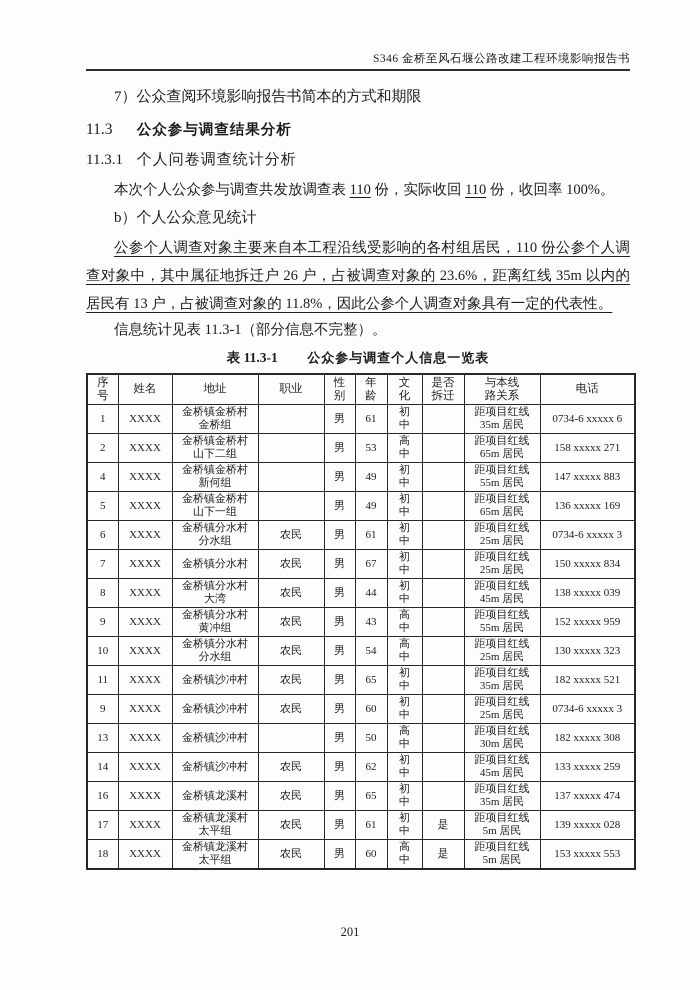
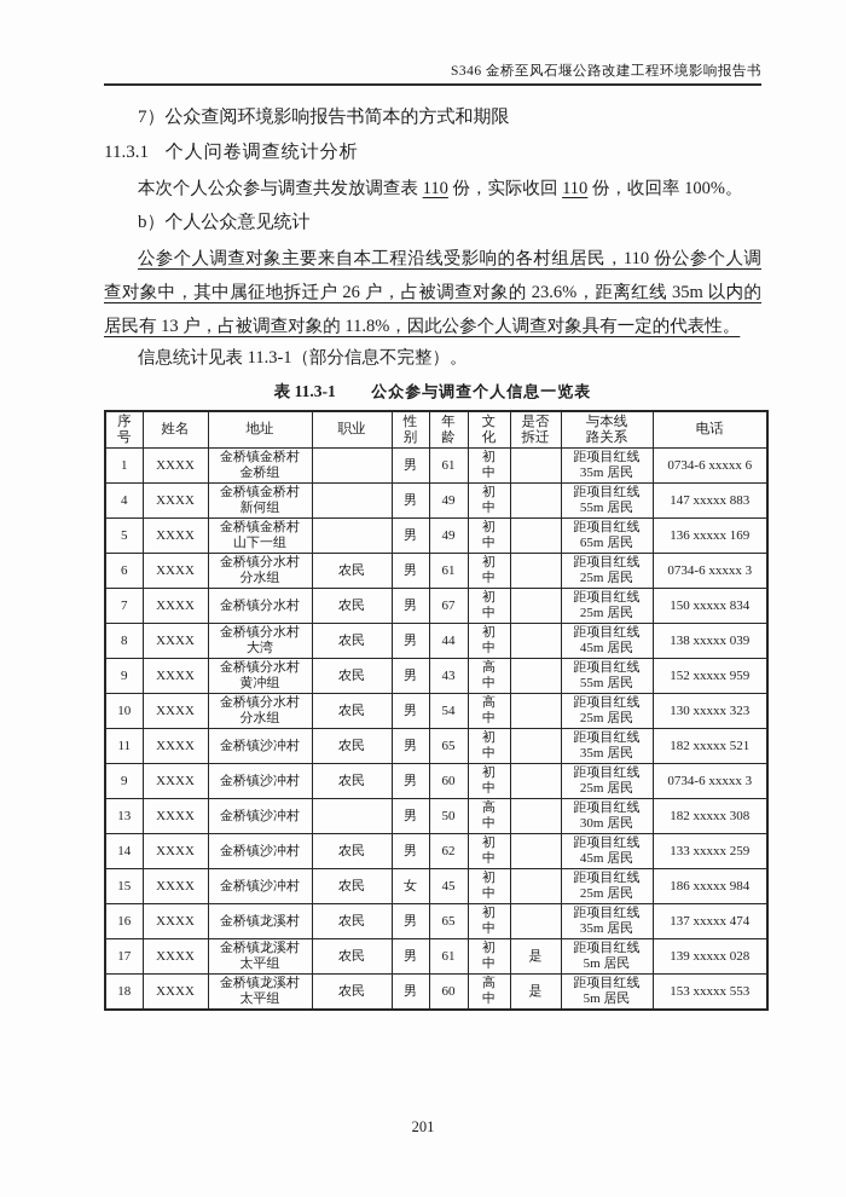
  S346 金桥至风石堰公路改建工程环境影响报告书
  7）公众查阅环境影响报告书简本的方式和期限
- 11.3 公众参与调查结果分析
  11.3.1 个人问卷调查统计分析
  本次个人公众参与调查共发放调查表 110 份，实际收回 110 份，收回率 100%。
  b）个人公众意见统计
  公参个人调查对象主要来自本工程沿线受影响的各村组居民，110 份公参个人调查对象中，其中属征地拆迁户 26 户，占被调查对象的 23.6%，距离红线 35m 以内的居民有 13 户，占被调查对象的 11.8%，因此公参个人调查对象具有一定的代表性。
  信息统计见表 11.3-1（部分信息不完整）。
  表 11.3-1 公众参与调查个人信息一览表
  序 号	姓名	地址	职业	性 别	年 龄	文 化	是否 拆迁	与本线 路关系	电话
  1	XXXX	金桥镇金桥村 金桥组		男	61	初 中		距项目红线 35m 居民	0734-6 xxxxx 6
- 2	XXXX	金桥镇金桥村 山下二组		男	53	高 中		距项目红线 65m 居民	158 xxxxx 271
  4	XXXX	金桥镇金桥村 新何组		男	49	初 中		距项目红线 55m 居民	147 xxxxx 883
  5	XXXX	金桥镇金桥村 山下一组		男	49	初 中		距项目红线 65m 居民	136 xxxxx 169
  6	XXXX	金桥镇分水村 分水组	农民	男	61	初 中		距项目红线 25m 居民	0734-6 xxxxx 3
  7	XXXX	金桥镇分水村	农民	男	67	初 中		距项目红线 25m 居民	150 xxxxx 834
  8	XXXX	金桥镇分水村 大湾	农民	男	44	初 中		距项目红线 45m 居民	138 xxxxx 039
  9	XXXX	金桥镇分水村 黄冲组	农民	男	43	高 中		距项目红线 55m 居民	152 xxxxx 959
  10	XXXX	金桥镇分水村 分水组	农民	男	54	高 中		距项目红线 25m 居民	130 xxxxx 323
  11	XXXX	金桥镇沙冲村	农民	男	65	初 中		距项目红线 35m 居民	182 xxxxx 521
  9	XXXX	金桥镇沙冲村	农民	男	60	初 中		距项目红线 25m 居民	0734-6 xxxxx 3
  13	XXXX	金桥镇沙冲村		男	50	高 中		距项目红线 30m 居民	182 xxxxx 308
  14	XXXX	金桥镇沙冲村	农民	男	62	初 中		距项目红线 45m 居民	133 xxxxx 259
+ 15	XXXX	金桥镇沙冲村	农民	女	45	初 中		距项目红线 25m 居民	186 xxxxx 984
  16	XXXX	金桥镇龙溪村	农民	男	65	初 中		距项目红线 35m 居民	137 xxxxx 474
  17	XXXX	金桥镇龙溪村 太平组	农民	男	61	初 中	是	距项目红线 5m 居民	139 xxxxx 028
  18	XXXX	金桥镇龙溪村 太平组	农民	男	60	高 中	是	距项目红线 5m 居民	153 xxxxx 553
  201
